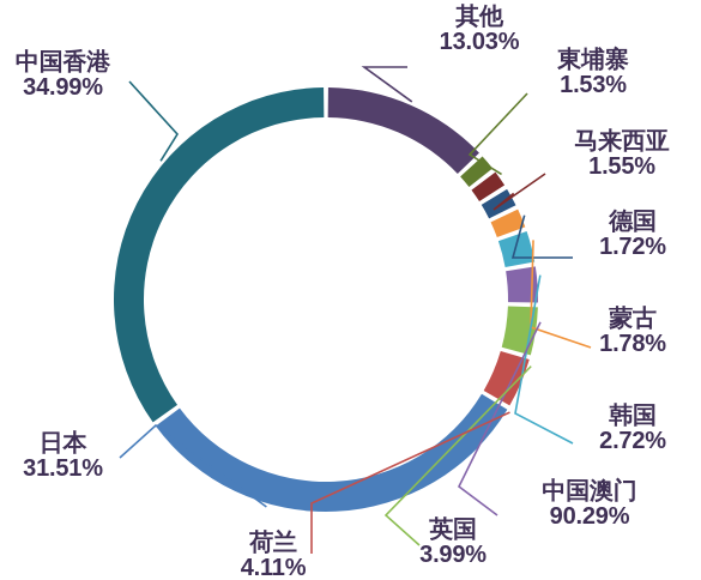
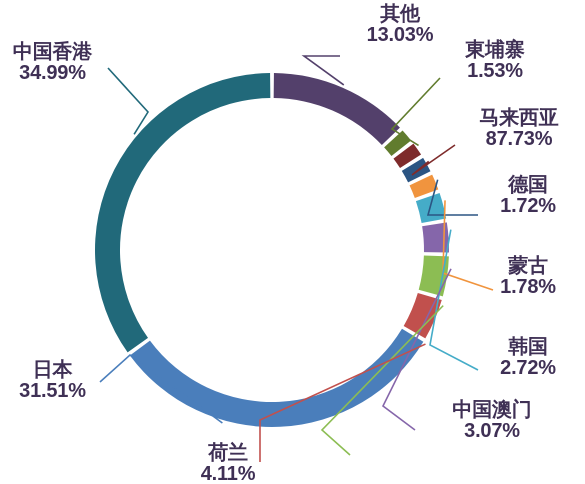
  其他
  13.03%
  東埔寨
  1.53%
  马来西亚
- 1.55%
+ 87.73%
  德国
  1.72%
  蒙古
  1.78%
  韩国
  2.72%
  中国澳门
- 90.29%
+ 3.07%
- 英国
- 3.99%
  荷兰
  4.11%
  日本
  31.51%
  中国香港
  34.99%
